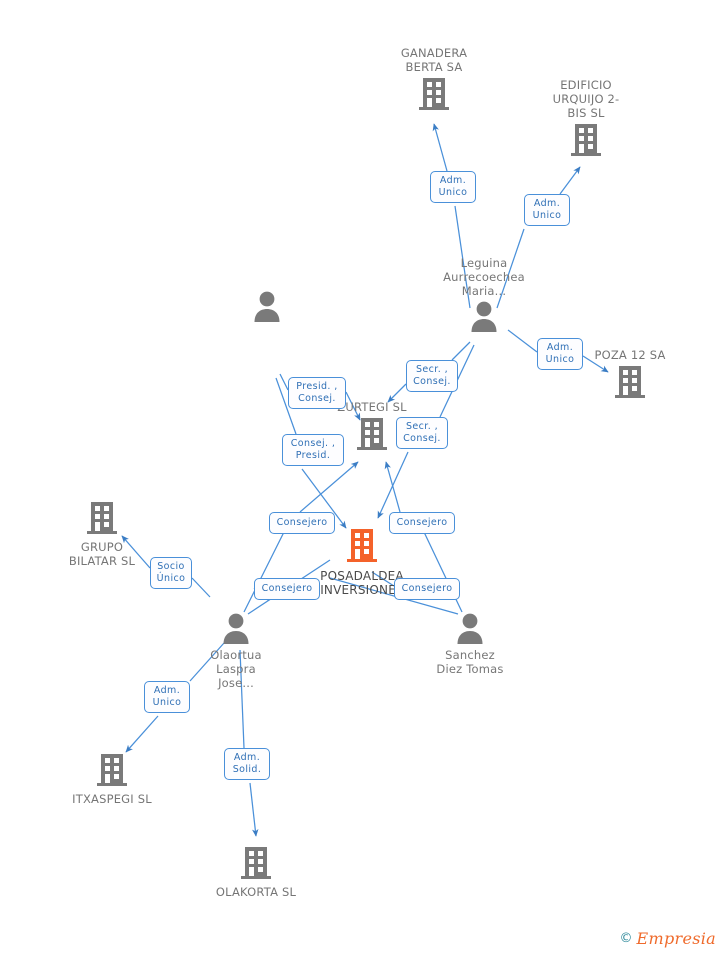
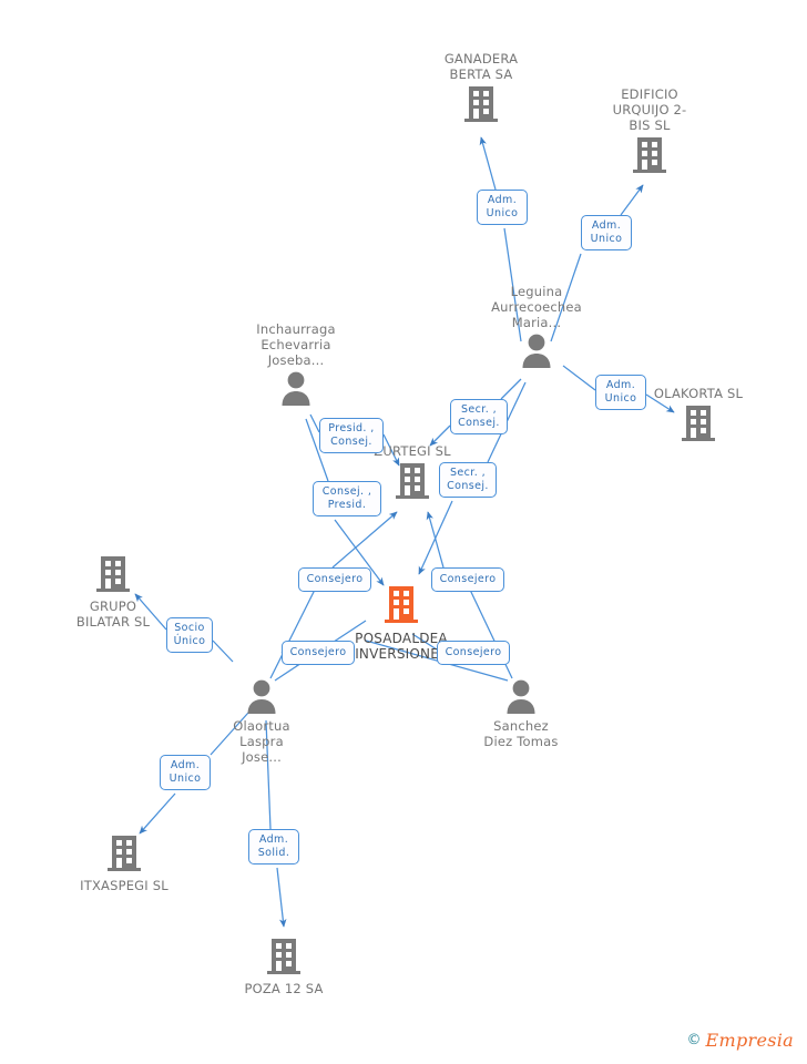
  GANADERA
  BERTA SA
  EDIFICIO
  URQUIJO 2-
  BIS SL
  Leguina
  Aurrecoechea
  Maria...
- POZA 12 SA
+ OLAKORTA SL
+ Inchaurraga
+ Echevarria
+ Joseba...
  URTEGI SL
  GRUPO
  BILATAR SL
  POSADALDEA
  INVERSIONE
  Sanchez
  Diez Tomas
  Olaortua
  Laspra
  Jose...
  ITXASPEGI SL
- OLAKORTA SL
+ POZA 12 SA
  Adm.
  Unico
  Adm.
  Unico
  Adm.
  Unico
  Secr. ,
  Consej.
  Secr. ,
  Consej.
  Presid. ,
  Consej.
  Consej. ,
  Presid.
  Consejero
  Consejero
  Consejero
  Consejero
  Socio
  Único
  Adm.
  Unico
  Adm.
  Solid.
  ©
  Empresia
